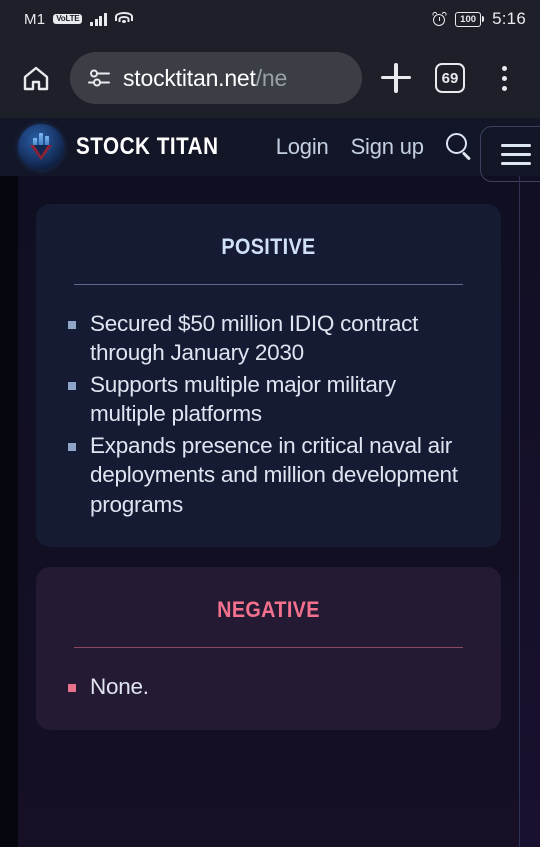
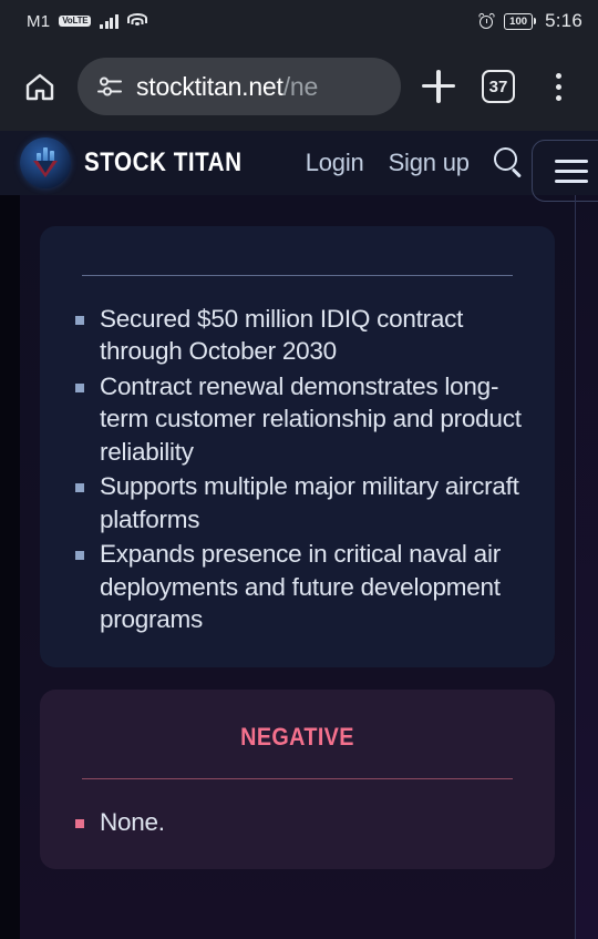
  M1
  VoLTE
  100
  5:16
  stocktitan.net/ne
- 69
+ 37
  STOCK TITAN
  Login
  Sign up
- positive
- Secured $50 million IDIQ contract through January 2030
+ Secured $50 million IDIQ contract through October 2030
+ Contract renewal demonstrates long-term customer relationship and product reliability
- Supports multiple major military multiple platforms
+ Supports multiple major military aircraft platforms
- Expands presence in critical naval air deployments and million development programs
+ Expands presence in critical naval air deployments and future development programs
  negative
  None.
